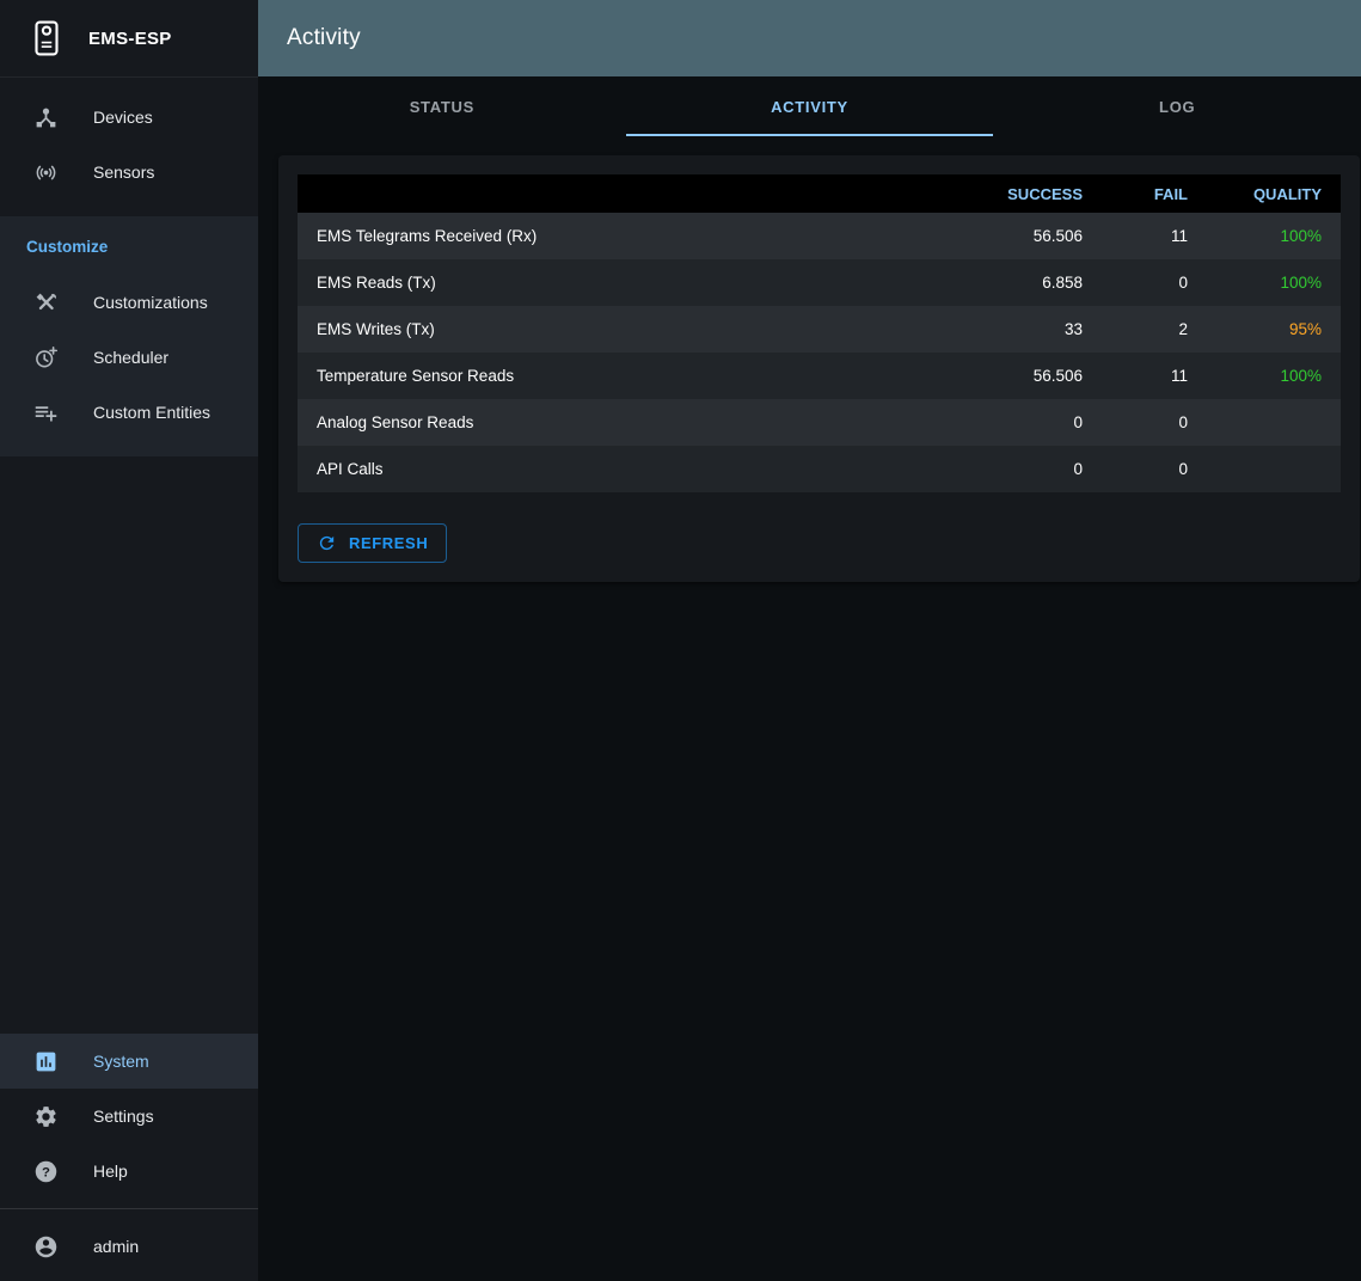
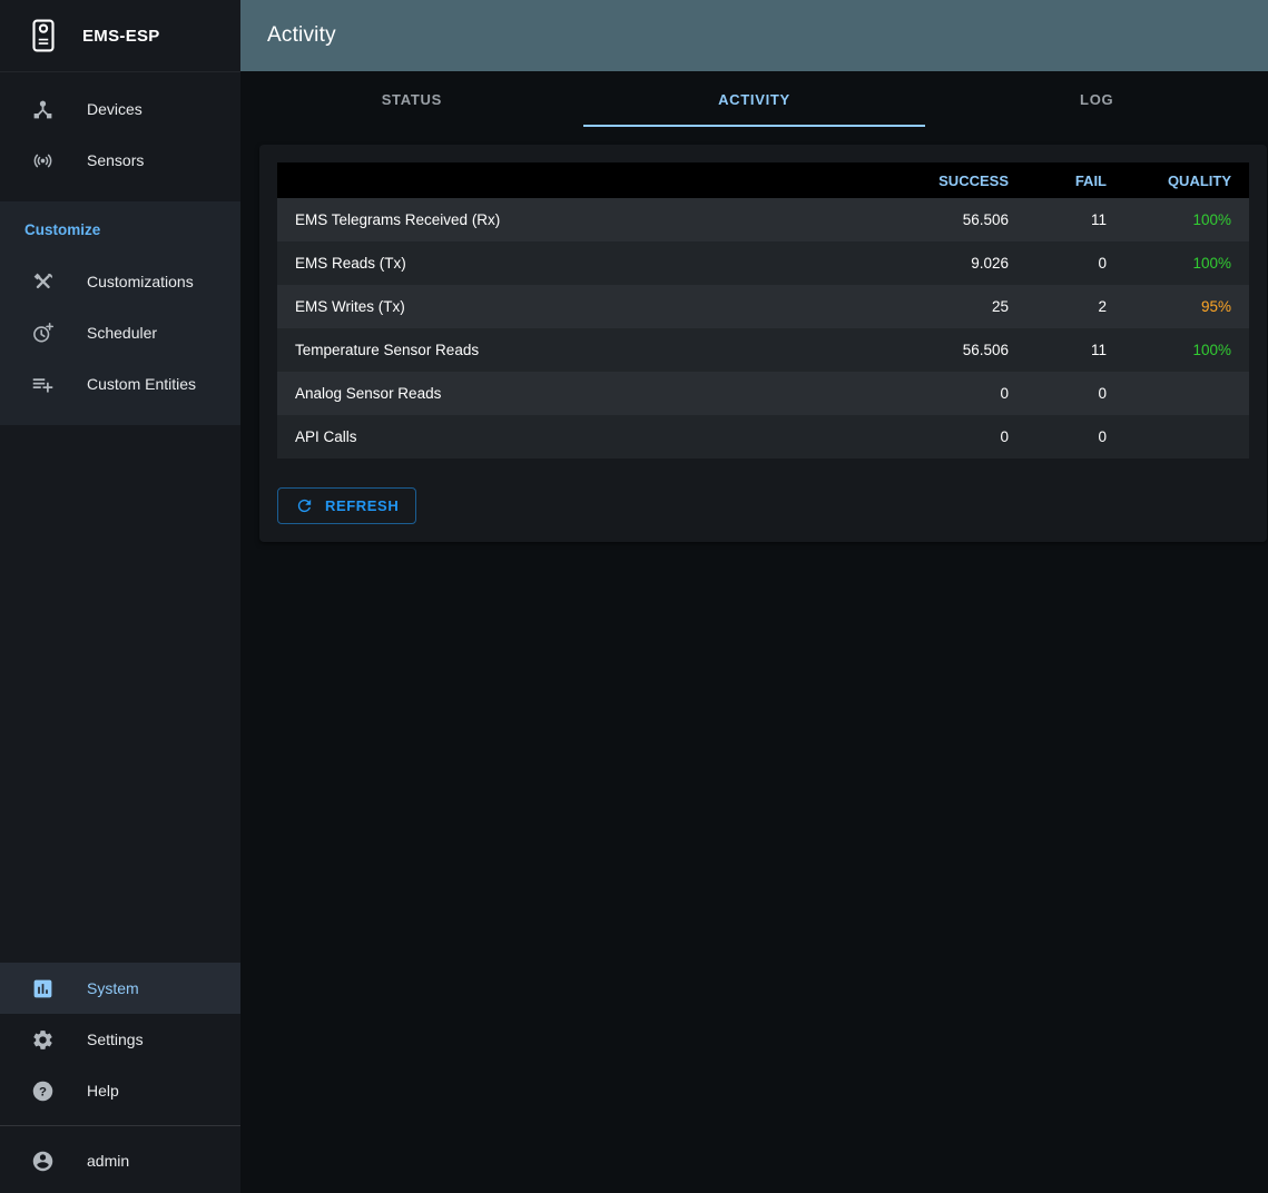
  EMS-ESP
  Devices
  Sensors
  Customize
  Customizations
  Scheduler
  Custom Entities
  System
  Settings
  ?
  Help
  admin
  Activity
  STATUS
  ACTIVITY
  LOG
  	SUCCESS	FAIL	QUALITY
  EMS Telegrams Received (Rx)	56.506	11	100%
- EMS Reads (Tx)	6.858	0	100%
+ EMS Reads (Tx)	9.026	0	100%
- EMS Writes (Tx)	33	2	95%
+ EMS Writes (Tx)	25	2	95%
  Temperature Sensor Reads	56.506	11	100%
  Analog Sensor Reads	0	0
  API Calls	0	0
  REFRESH
